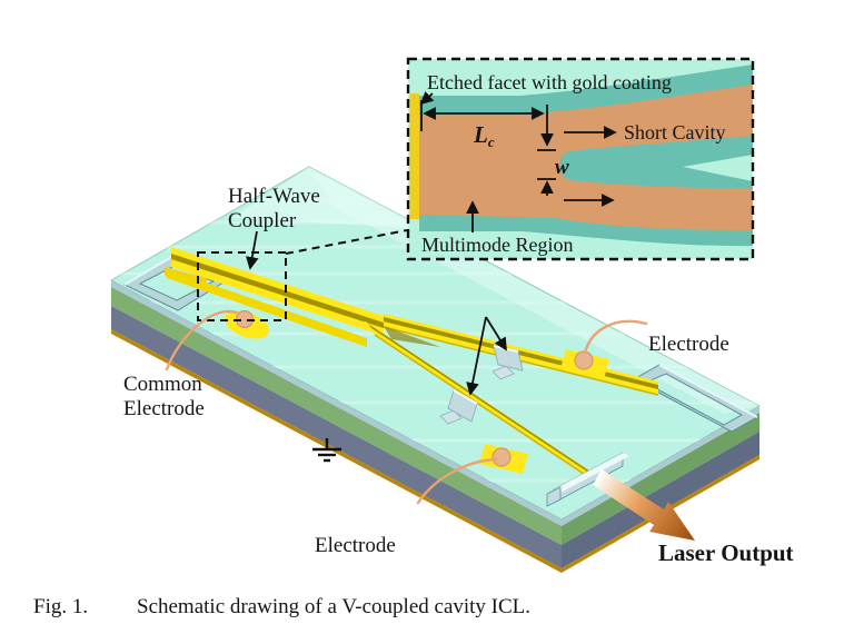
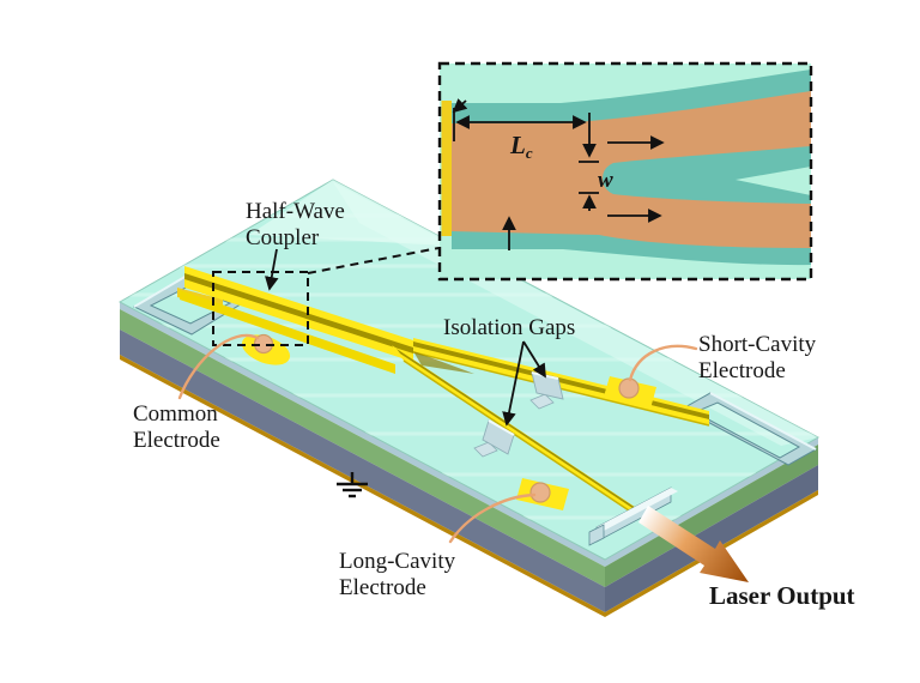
  Half-Wave
  Coupler
+ Isolation Gaps
+ Short-Cavity
  Electrode
  Common
  Electrode
+ Long-Cavity
  Electrode
  Laser Output
  Lc
  w
- Short Cavity
- Etched facet with gold coating
- Multimode Region
- Fig. 1. Schematic drawing of a V-coupled cavity ICL.
